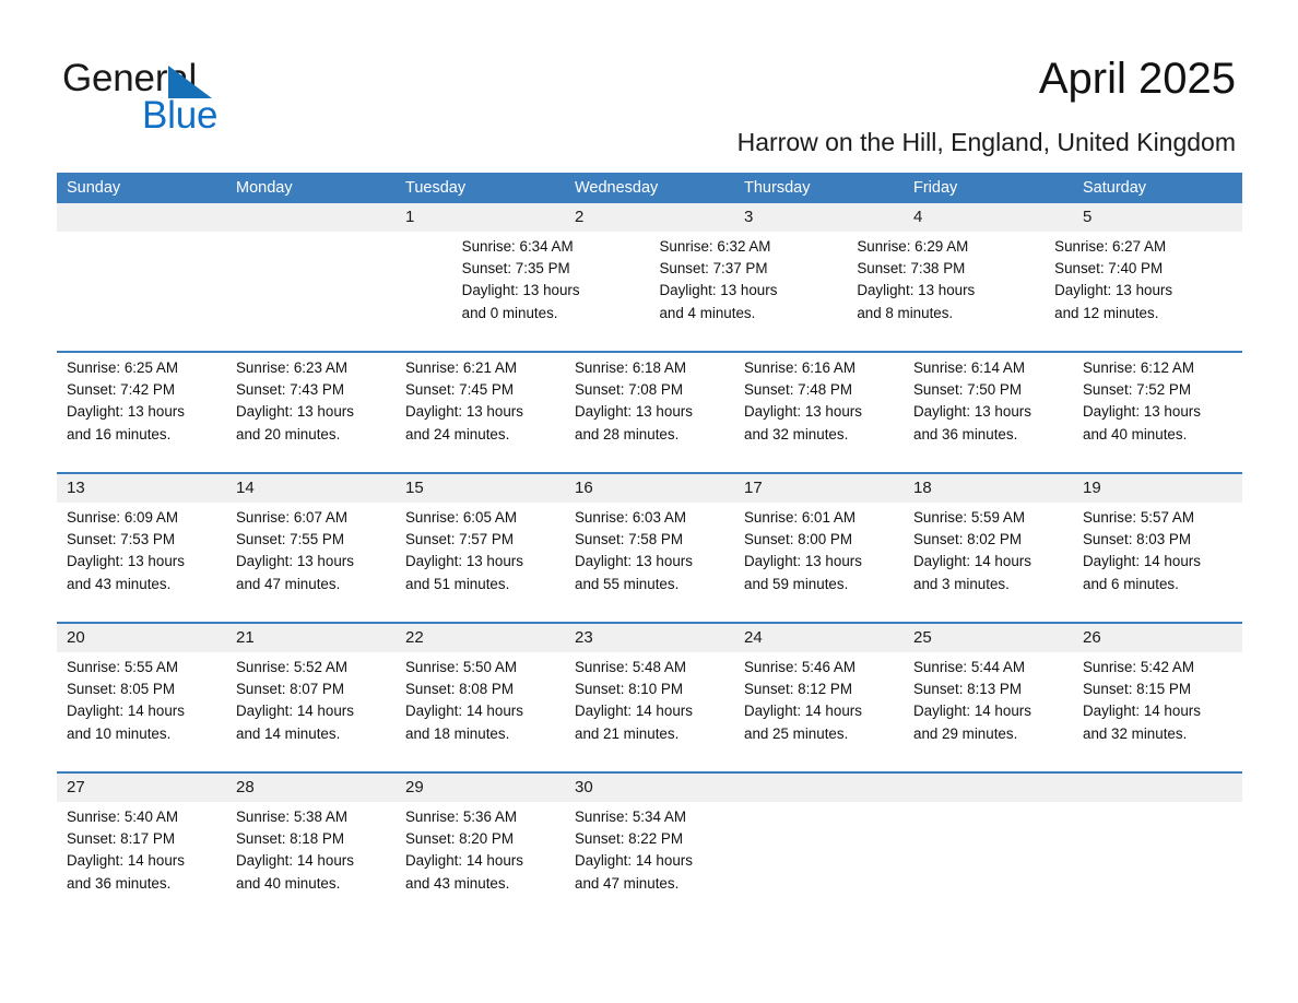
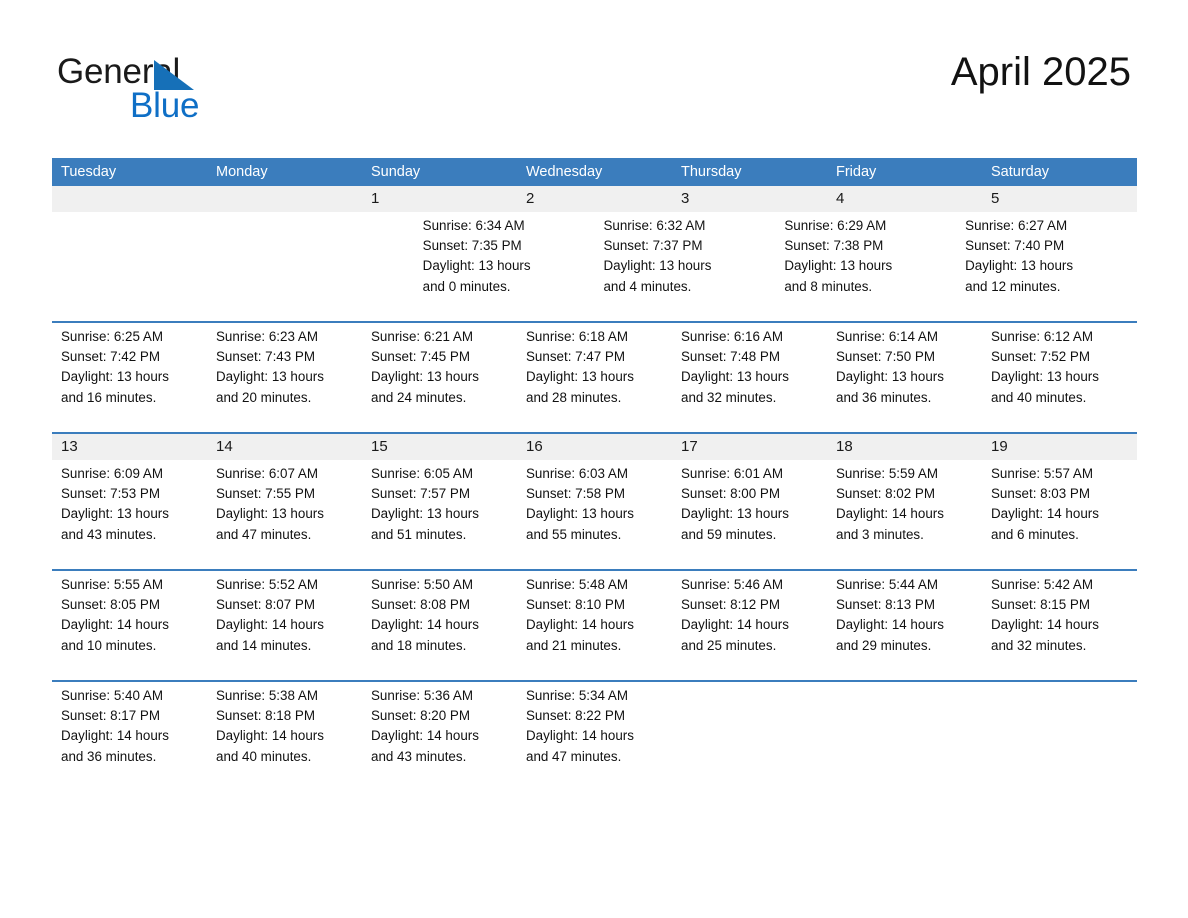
  Generl
  Blue
  April 2025
- Harrow on the Hill, England, United Kingdom
- Sunday
+ Tuesday
  Monday
- Tuesday
+ Sunday
  Wednesday
  Thursday
  Friday
  Saturday
  1
  2
  3
  4
  5
  Sunrise: 6:34 AM
  Sunset: 7:35 PM
  Daylight: 13 hours
  and 0 minutes.
  Sunrise: 6:32 AM
  Sunset: 7:37 PM
  Daylight: 13 hours
  and 4 minutes.
  Sunrise: 6:29 AM
  Sunset: 7:38 PM
  Daylight: 13 hours
  and 8 minutes.
  Sunrise: 6:27 AM
  Sunset: 7:40 PM
  Daylight: 13 hours
  and 12 minutes.
  Sunrise: 6:25 AM
  Sunset: 7:42 PM
  Daylight: 13 hours
  and 16 minutes.
  Sunrise: 6:23 AM
  Sunset: 7:43 PM
  Daylight: 13 hours
  and 20 minutes.
  Sunrise: 6:21 AM
  Sunset: 7:45 PM
  Daylight: 13 hours
  and 24 minutes.
  Sunrise: 6:18 AM
- Sunset: 7:08 PM
+ Sunset: 7:47 PM
  Daylight: 13 hours
  and 28 minutes.
  Sunrise: 6:16 AM
  Sunset: 7:48 PM
  Daylight: 13 hours
  and 32 minutes.
  Sunrise: 6:14 AM
  Sunset: 7:50 PM
  Daylight: 13 hours
  and 36 minutes.
  Sunrise: 6:12 AM
  Sunset: 7:52 PM
  Daylight: 13 hours
  and 40 minutes.
  13
  14
  15
  16
  17
  18
  19
  Sunrise: 6:09 AM
  Sunset: 7:53 PM
  Daylight: 13 hours
  and 43 minutes.
  Sunrise: 6:07 AM
  Sunset: 7:55 PM
  Daylight: 13 hours
  and 47 minutes.
  Sunrise: 6:05 AM
  Sunset: 7:57 PM
  Daylight: 13 hours
  and 51 minutes.
  Sunrise: 6:03 AM
  Sunset: 7:58 PM
  Daylight: 13 hours
  and 55 minutes.
  Sunrise: 6:01 AM
  Sunset: 8:00 PM
  Daylight: 13 hours
  and 59 minutes.
  Sunrise: 5:59 AM
  Sunset: 8:02 PM
  Daylight: 14 hours
  and 3 minutes.
  Sunrise: 5:57 AM
  Sunset: 8:03 PM
  Daylight: 14 hours
  and 6 minutes.
- 20
- 21
- 22
- 23
- 24
- 25
- 26
  Sunrise: 5:55 AM
  Sunset: 8:05 PM
  Daylight: 14 hours
  and 10 minutes.
  Sunrise: 5:52 AM
  Sunset: 8:07 PM
  Daylight: 14 hours
  and 14 minutes.
  Sunrise: 5:50 AM
  Sunset: 8:08 PM
  Daylight: 14 hours
  and 18 minutes.
  Sunrise: 5:48 AM
  Sunset: 8:10 PM
  Daylight: 14 hours
  and 21 minutes.
  Sunrise: 5:46 AM
  Sunset: 8:12 PM
  Daylight: 14 hours
  and 25 minutes.
  Sunrise: 5:44 AM
  Sunset: 8:13 PM
  Daylight: 14 hours
  and 29 minutes.
  Sunrise: 5:42 AM
  Sunset: 8:15 PM
  Daylight: 14 hours
  and 32 minutes.
- 27
- 28
- 29
- 30
  Sunrise: 5:40 AM
  Sunset: 8:17 PM
  Daylight: 14 hours
  and 36 minutes.
  Sunrise: 5:38 AM
  Sunset: 8:18 PM
  Daylight: 14 hours
  and 40 minutes.
  Sunrise: 5:36 AM
  Sunset: 8:20 PM
  Daylight: 14 hours
  and 43 minutes.
  Sunrise: 5:34 AM
  Sunset: 8:22 PM
  Daylight: 14 hours
  and 47 minutes.
